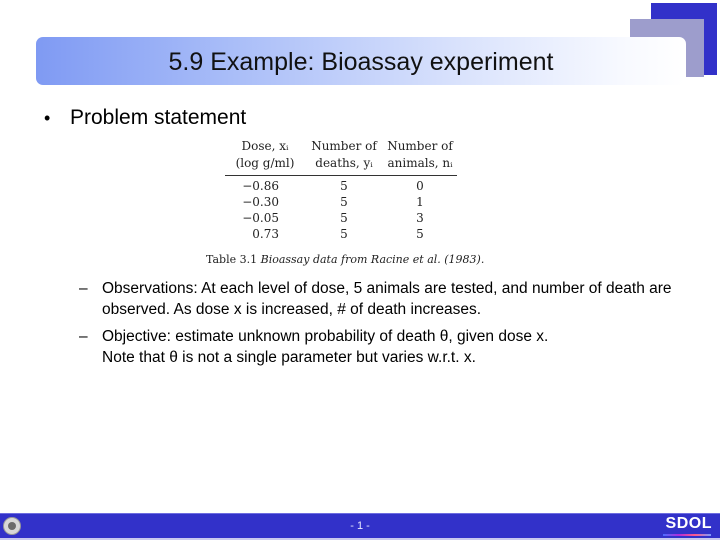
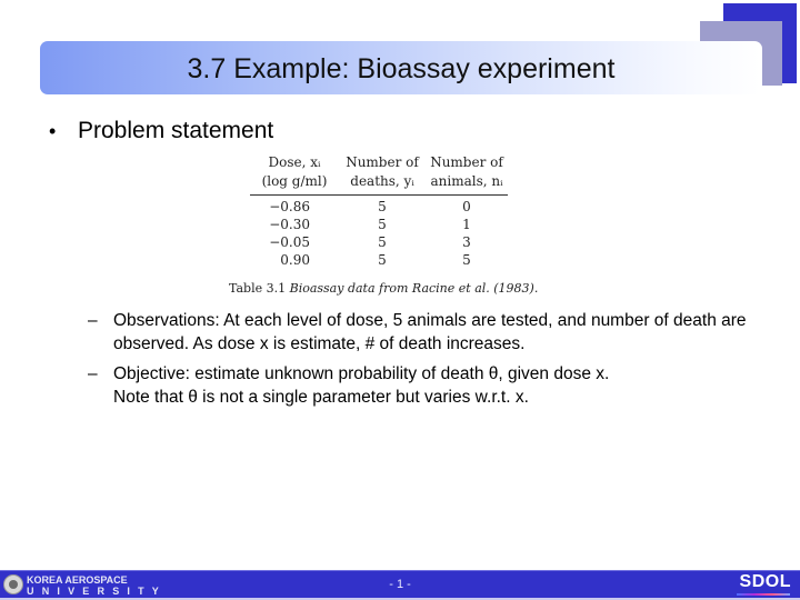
- 5.9 Example: Bioassay experiment
+ 3.7 Example: Bioassay experiment
  •
  Problem statement
  Dose, xᵢ
  (log g/ml)
  Number of
  deaths, yᵢ
  Number of
  animals, nᵢ
  −0.86
  5
  0
  −0.30
  5
  1
  −0.05
  5
  3
- 0.73
+ 0.90
  5
  5
  Table 3.1 Bioassay data from Racine et al. (1983).
  –
- Observations: At each level of dose, 5 animals are tested, and number of death are observed. As dose x is increased, # of death increases.
+ Observations: At each level of dose, 5 animals are tested, and number of death are observed. As dose x is estimate, # of death increases.
  –
  Objective: estimate unknown probability of death θ, given dose x.
  Note that θ is not a single parameter but varies w.r.t. x.
+ KOREA AEROSPACE
+ UNIVERSITY
  - 1 -
  SDOL
